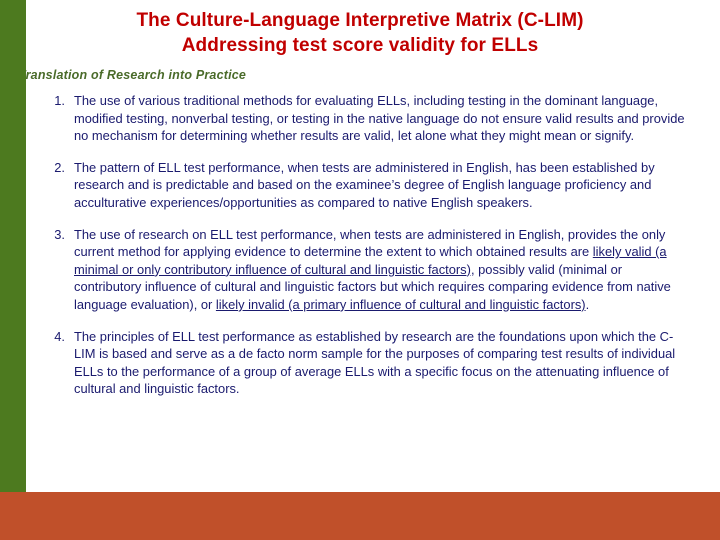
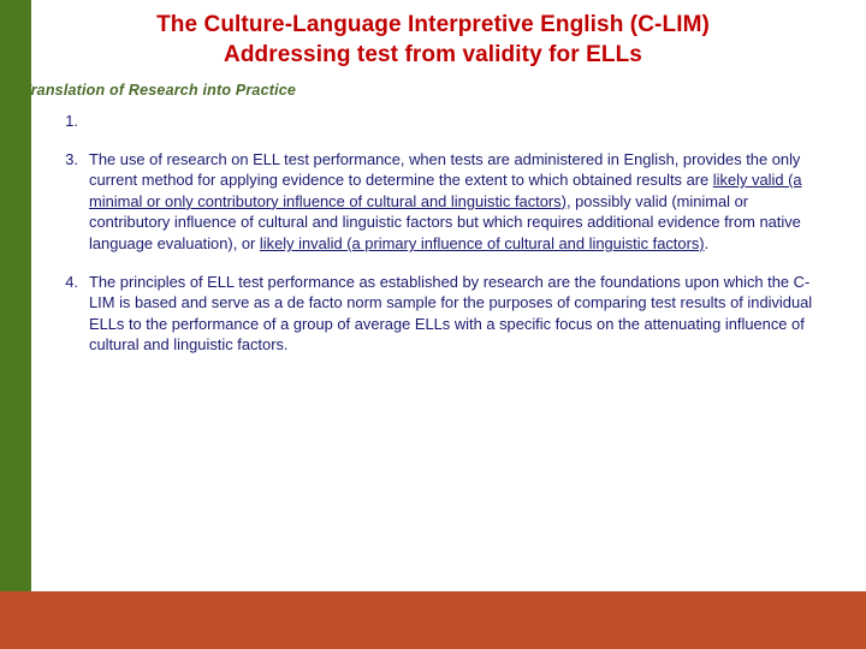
- The Culture-Language Interpretive Matrix (C-LIM)
+ The Culture-Language Interpretive English (C-LIM)
- Addressing test score validity for ELLs
+ Addressing test from validity for ELLs
  ranslation of Research into Practice
  1.
- The use of various traditional methods for evaluating ELLs, including testing in the dominant language, modified testing, nonverbal testing, or testing in the native language do not ensure valid results and provide no mechanism for determining whether results are valid, let alone what they might mean or signify.
- 2.
- The pattern of ELL test performance, when tests are administered in English, has been established by research and is predictable and based on the examinee’s degree of English language proficiency and acculturative experiences/opportunities as compared to native English speakers.
  3.
- The use of research on ELL test performance, when tests are administered in English, provides the only current method for applying evidence to determine the extent to which obtained results are likely valid (a minimal or only contributory influence of cultural and linguistic factors), possibly valid (minimal or contributory influence of cultural and linguistic factors but which requires comparing evidence from native language evaluation), or likely invalid (a primary influence of cultural and linguistic factors).
+ The use of research on ELL test performance, when tests are administered in English, provides the only current method for applying evidence to determine the extent to which obtained results are likely valid (a minimal or only contributory influence of cultural and linguistic factors), possibly valid (minimal or contributory influence of cultural and linguistic factors but which requires additional evidence from native language evaluation), or likely invalid (a primary influence of cultural and linguistic factors).
  4.
  The principles of ELL test performance as established by research are the foundations upon which the C-LIM is based and serve as a de facto norm sample for the purposes of comparing test results of individual ELLs to the performance of a group of average ELLs with a specific focus on the attenuating influence of cultural and linguistic factors.
